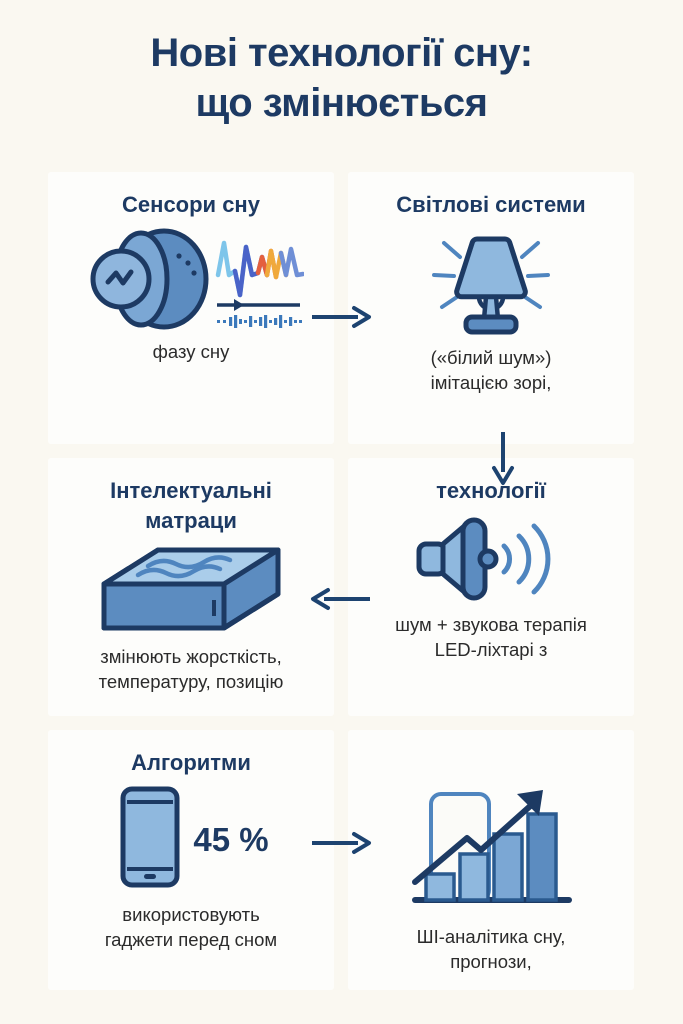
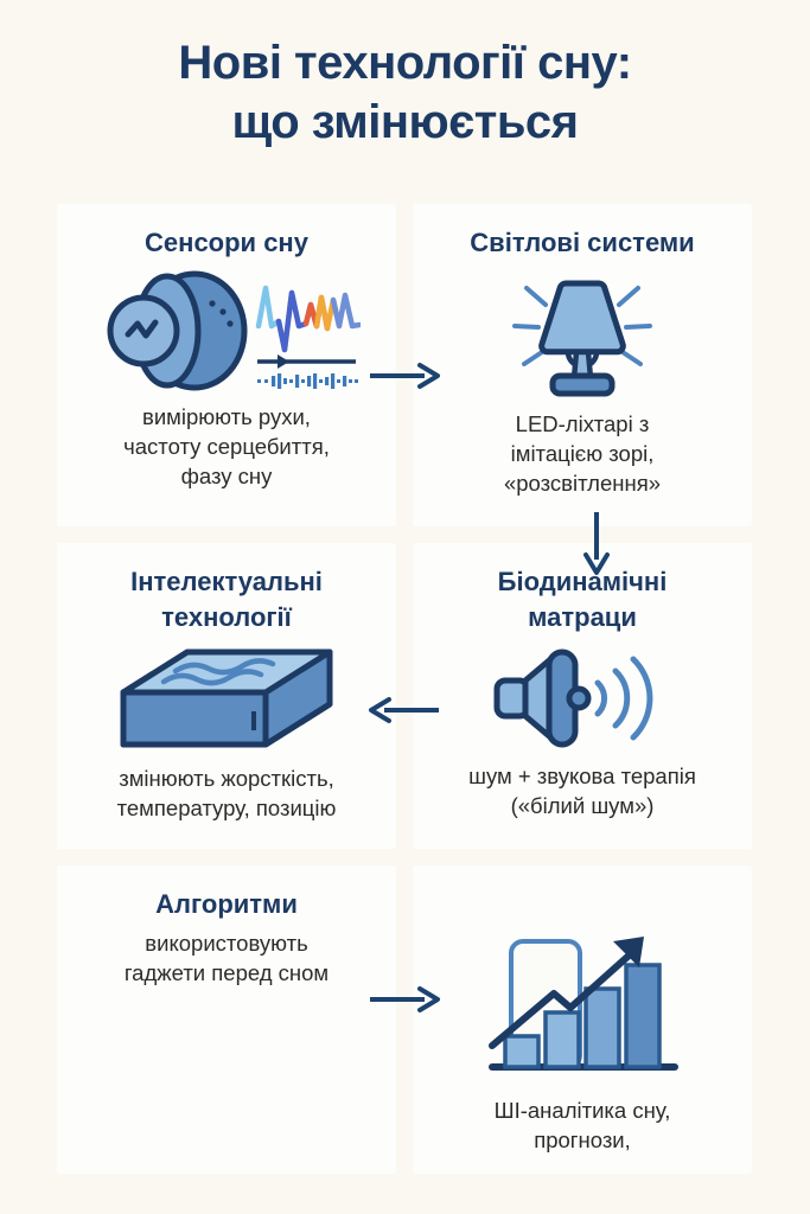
  Нові технології сну:
  що змінюється
  Сенсори сну
+ вимірюють рухи,
+ частоту серцебиття,
  фазу сну
  Світлові системи
- («білий шум»)
+ LED-ліхтарі з
  імітацією зорі,
+ «розсвітлення»
  Інтелектуальні
- матраци
+ технології
  змінюють жорсткість,
  температуру, позицію
+ Біодинамічні
- технології
+ матраци
  шум + звукова терапія
- LED-ліхтарі з
+ («білий шум»)
  Алгоритми
- 45 %
  використовують
  гаджети перед сном
  ШІ-аналітика сну,
  прогнози,
